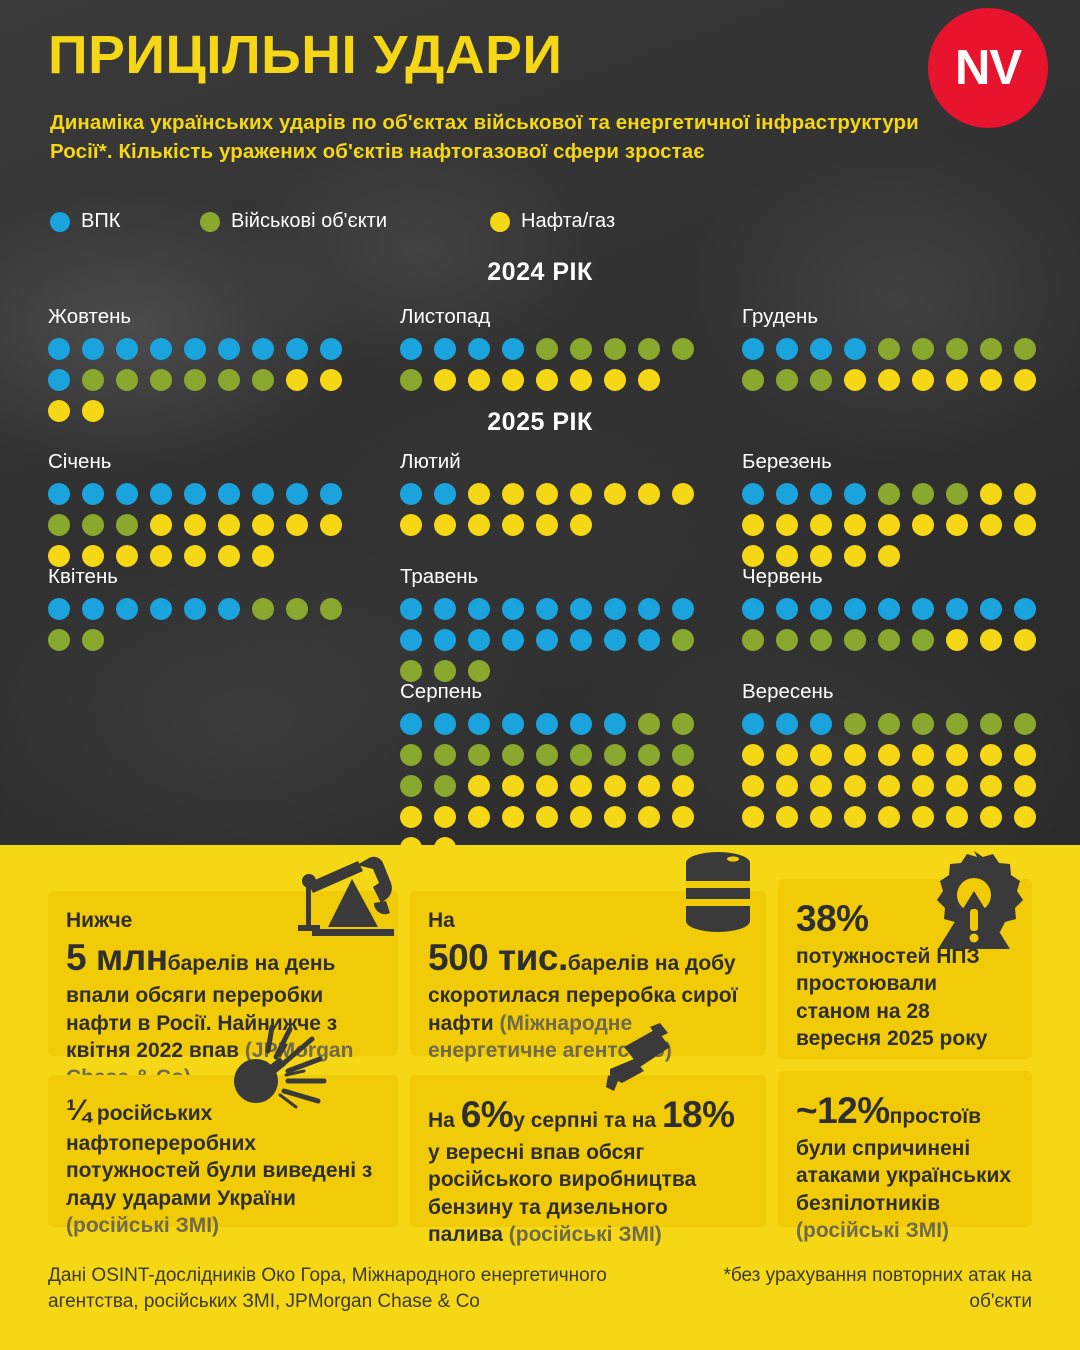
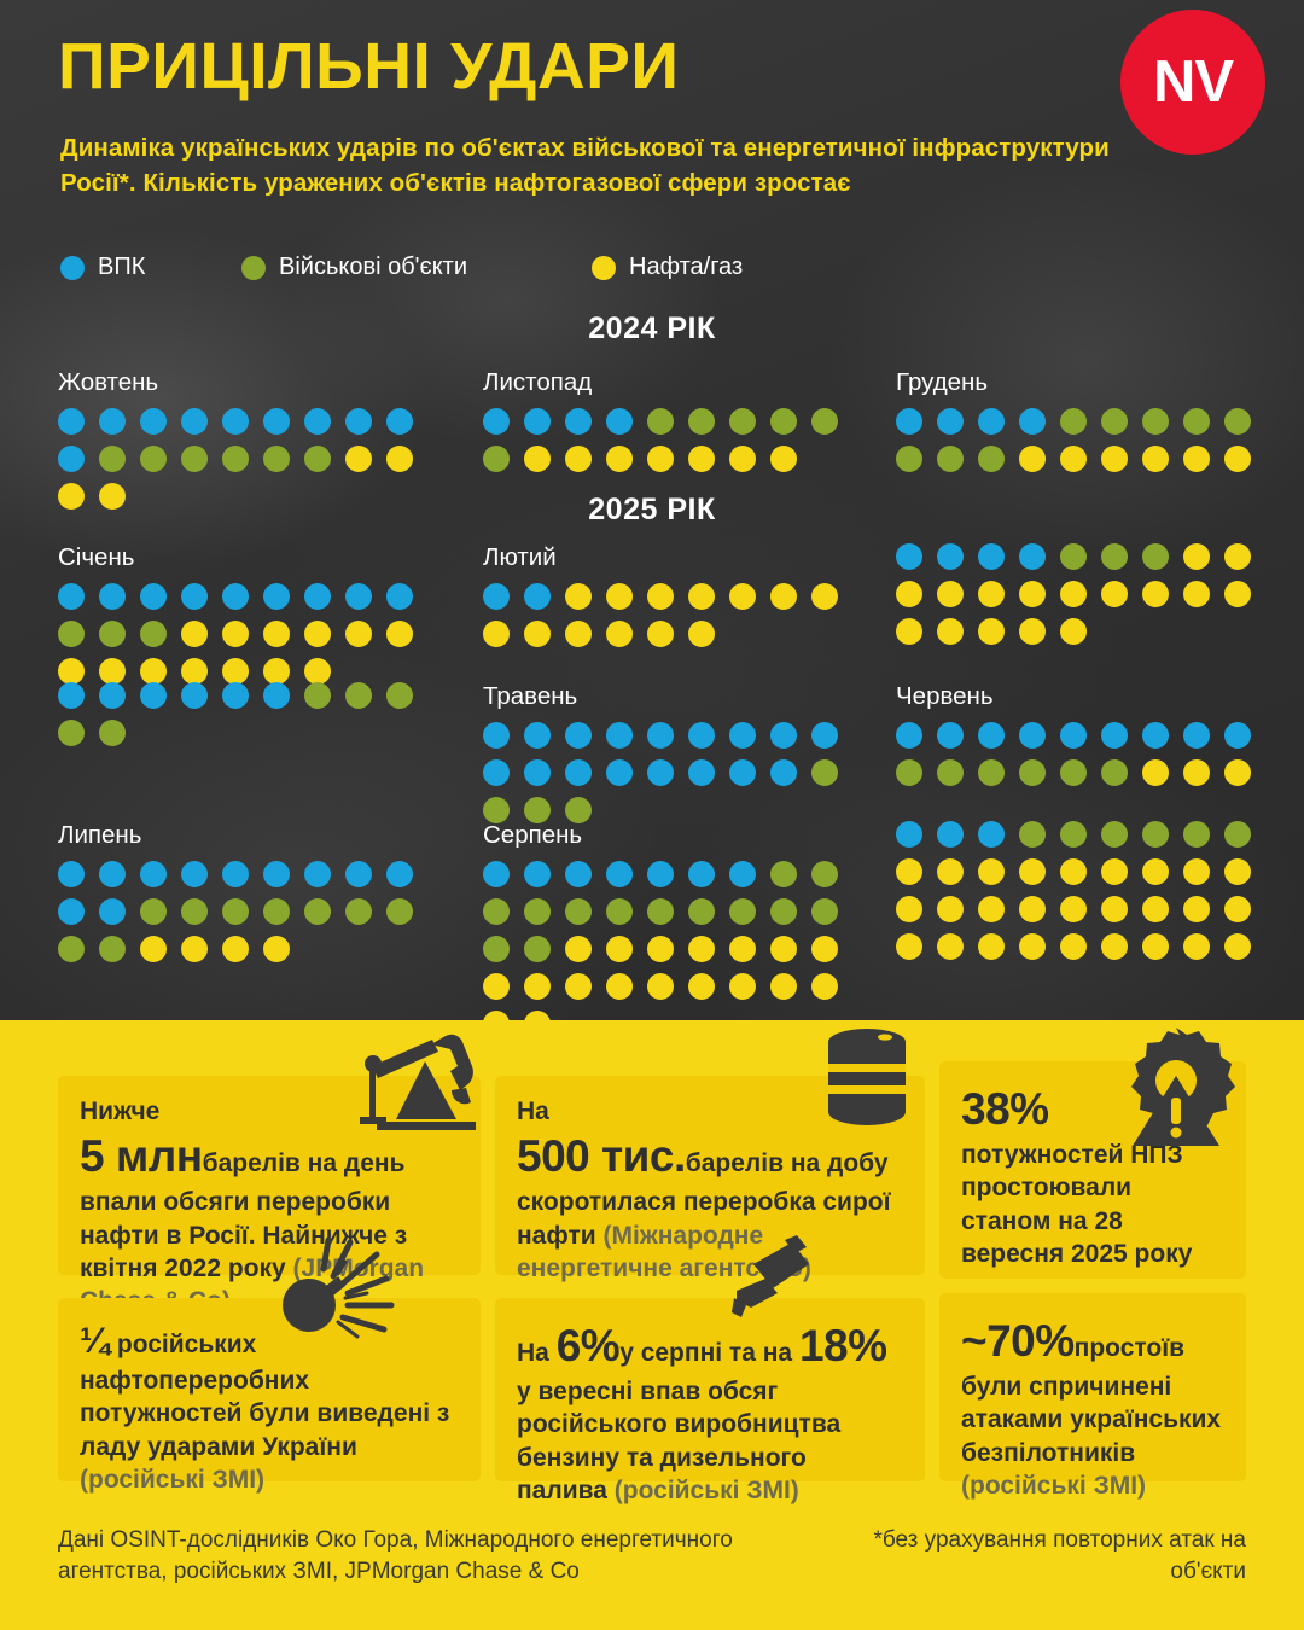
  NV
  ПРИЦІЛЬНІ УДАРИ
  Динаміка українських ударів по об'єктах військової та енергетичної інфраструктури Росії*. Кількість уражених об'єктів нафтогазової сфери зростає
  ВПК
  Військові об'єкти
  Нафта/газ
  2024 РІК
  2025 РІК
  Жовтень
  Листопад
  Грудень
  Січень
  Лютий
- Березень
- Квітень
  Травень
  Червень
+ Липень
  Серпень
- Вересень
  Нижче
- 5 млнбарелів на день впали обсяги переробки нафти в Росії. Найнижче з квітня 2022 впав (JMrgan
+ 5 млнбарелів на день впали обсяги переробки нафти в Росії. Найнижче з квітня 2022 року (Jrgan
  На
  500 тис.барелів на добу скоротилася переробка сирої нафти (Міжнародне енергетичне агентс)
  38%
  потужностей НПЗ простоювали станом на 28 вересня 2025 року
  ¼ російських нафтопереробних потужностей були виведені з ладу ударами України (російські ЗМІ)
  На 6%у серпні та на 18%
  у вересні впав обсяг російського виробництва бензину та дизельного палива (російські ЗМІ)
- ~12%простоїв були спричинені атаками українських безпілотників (російські ЗМІ)
+ ~70%простоїв були спричинені атаками українських безпілотників (російські ЗМІ)
  Дані OSINT-дослідників Око Гора, Міжнародного енергетичного агентства, російських ЗМІ, JPMorgan Chase & Co
  *без урахування повторних атак на об'єкти
